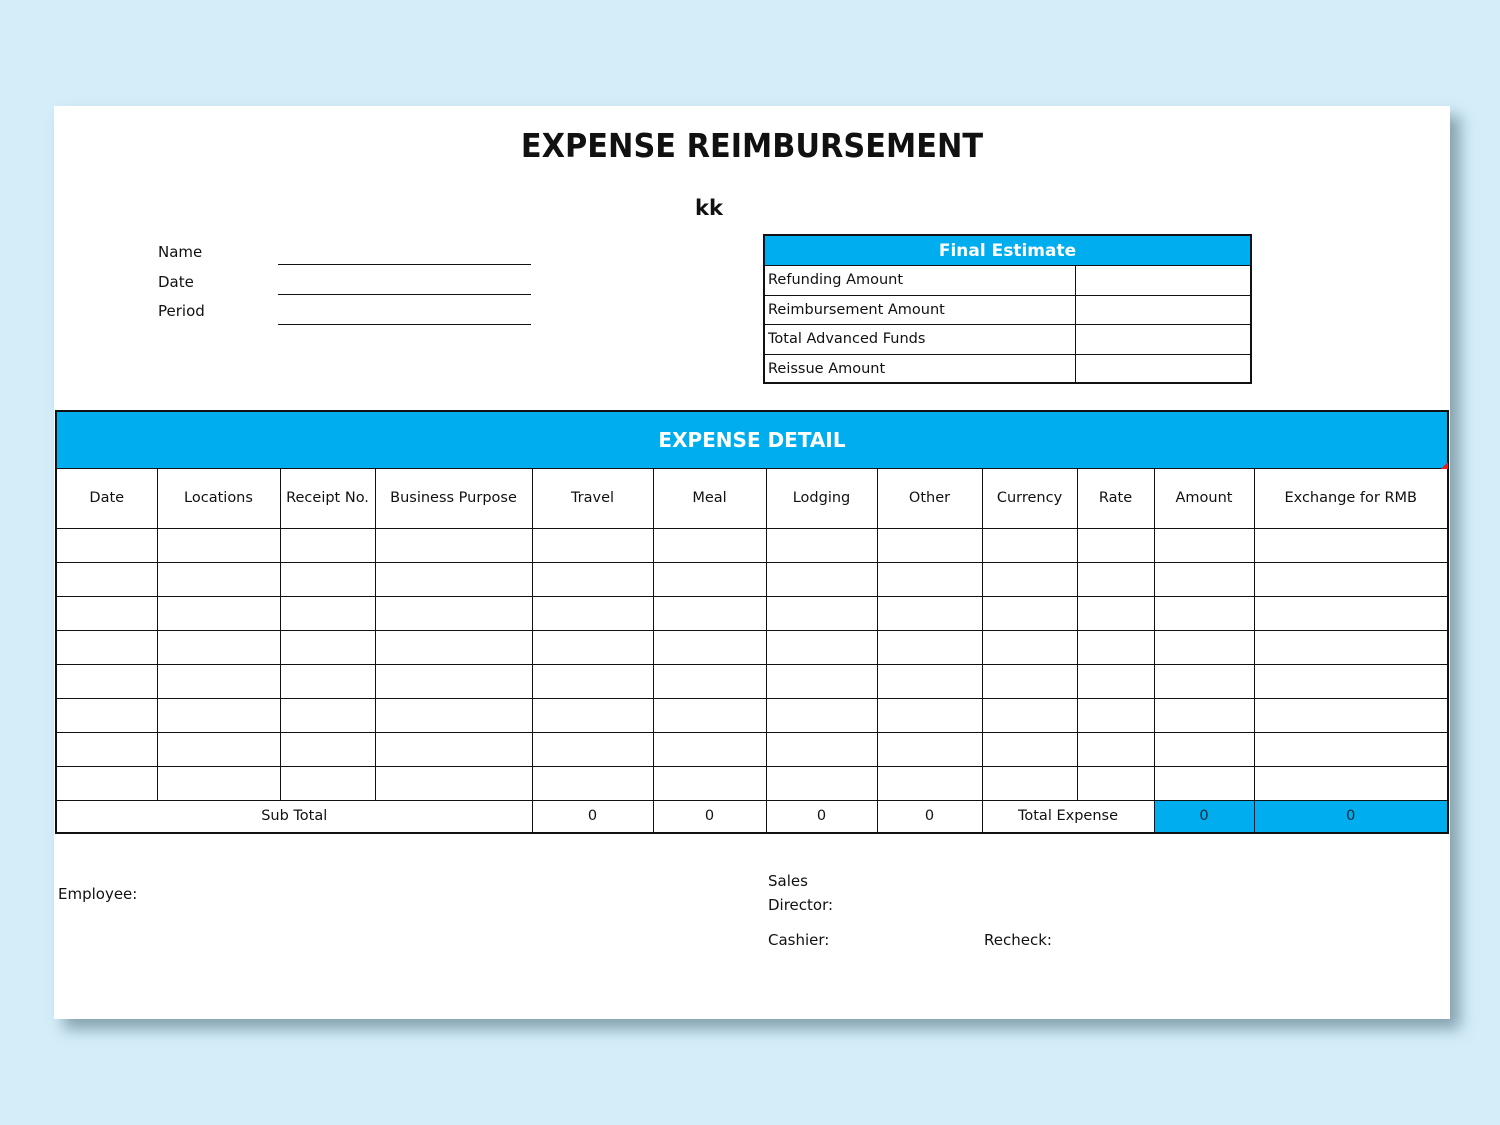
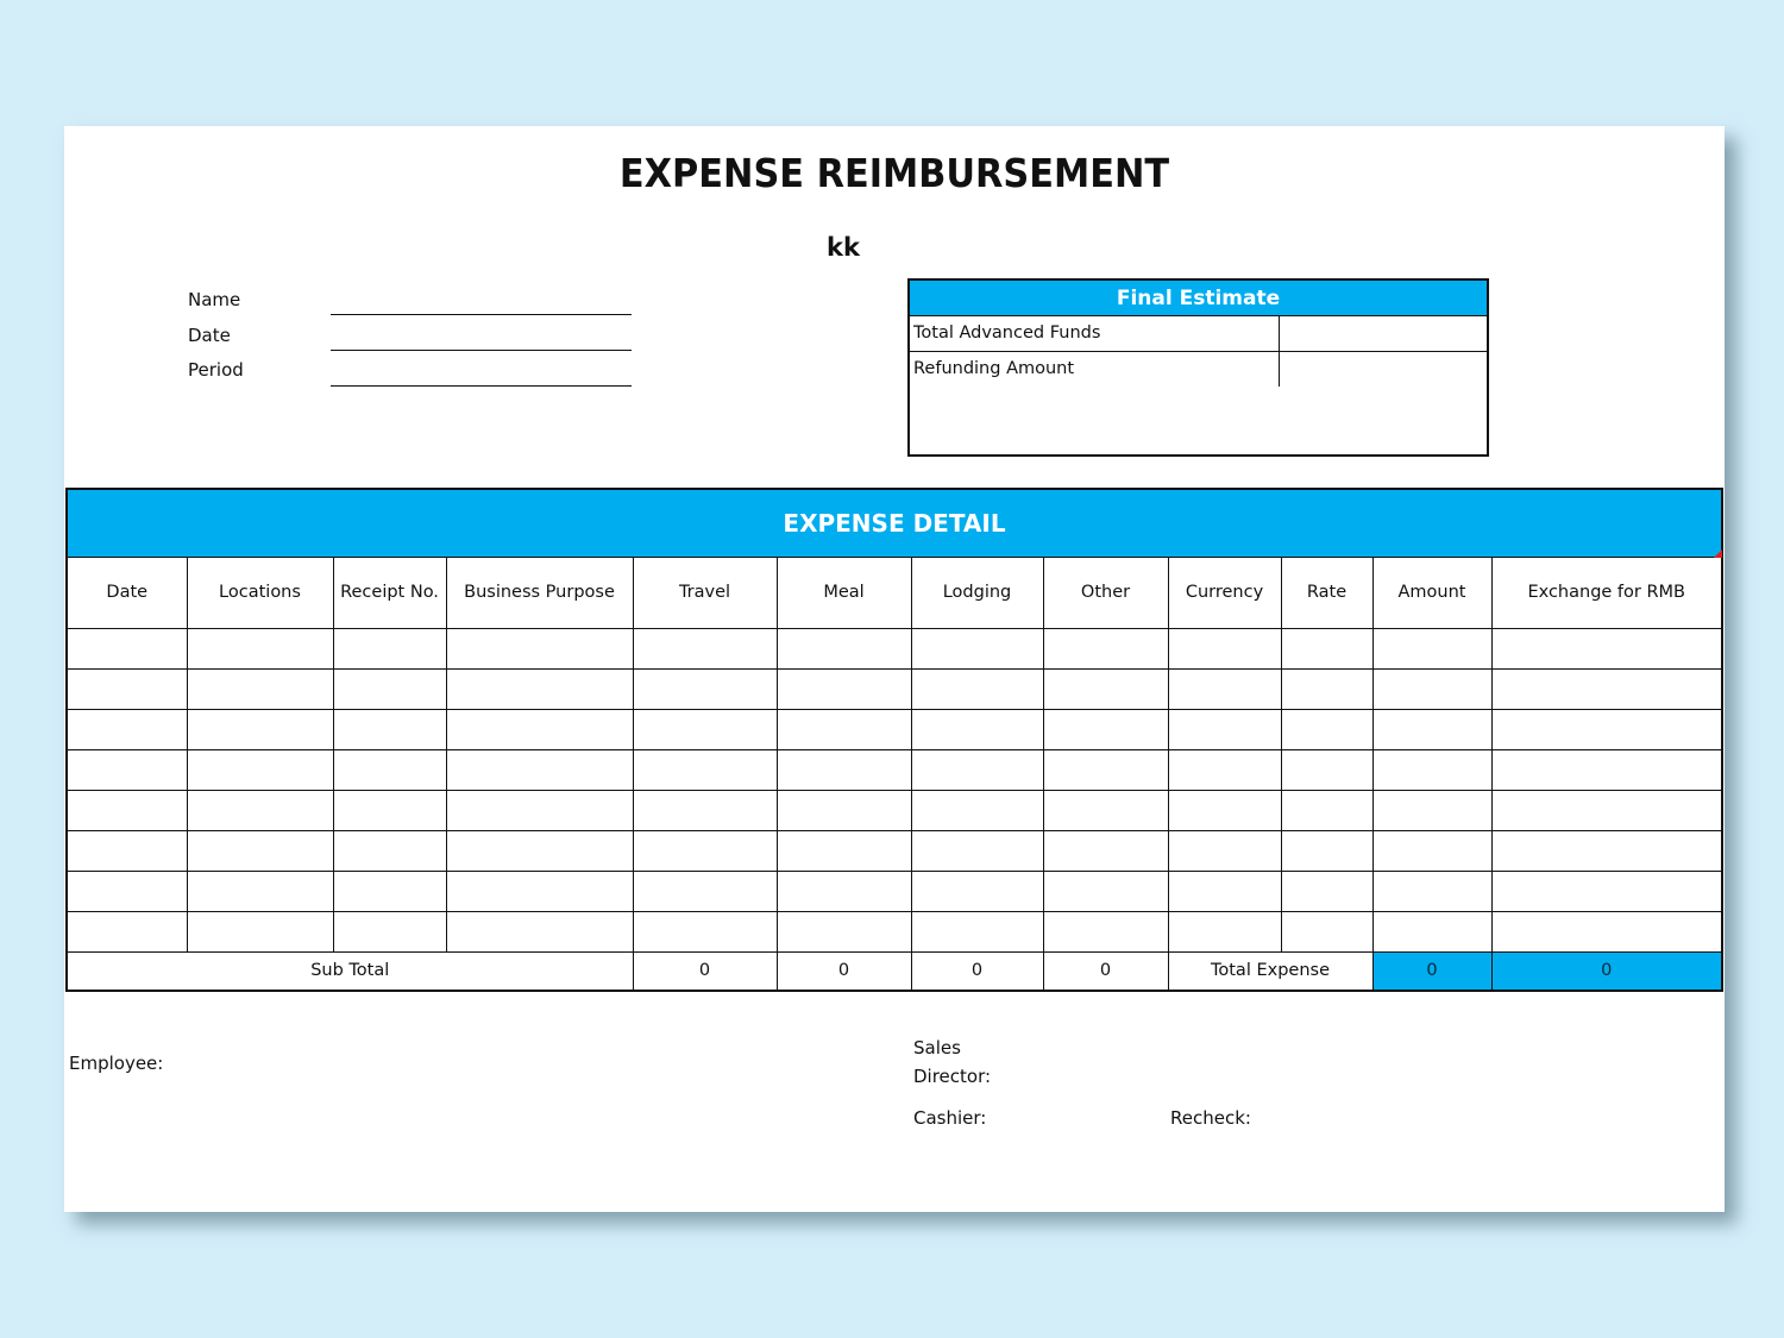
  EXPENSE REIMBURSEMENT
  kk
  Name
  Date
  Period
  Final Estimate
- Refunding Amount
+ Total Advanced Funds
- Reimbursement Amount
- Total Advanced Funds
+ Refunding Amount
- Reissue Amount
  EXPENSE DETAIL
  Date	Locations	Receipt No.	Business Purpose	Travel	Meal	Lodging	Other	Currency	Rate	Amount	Exchange for RMB
  Sub Total	0	0	0	0	Total Expense	0	0
  Employee:
  Sales
  Director:
  Cashier:
  Recheck:
